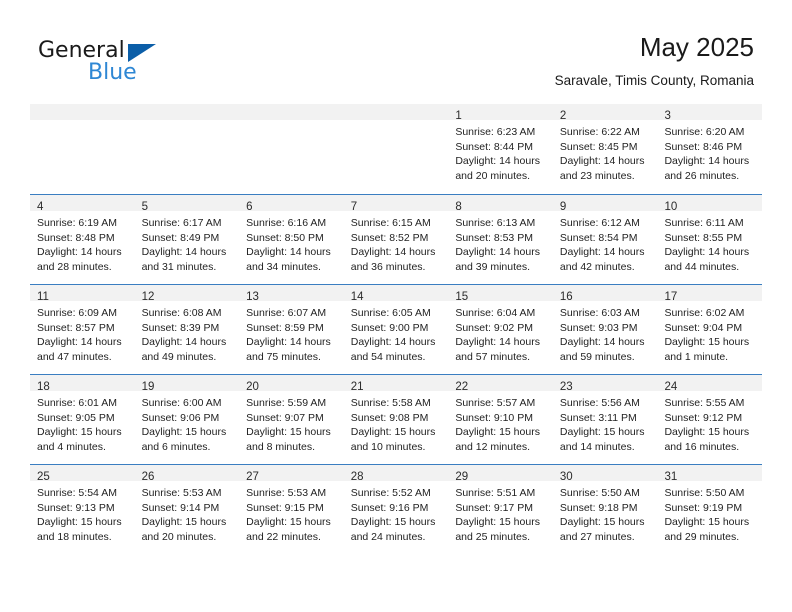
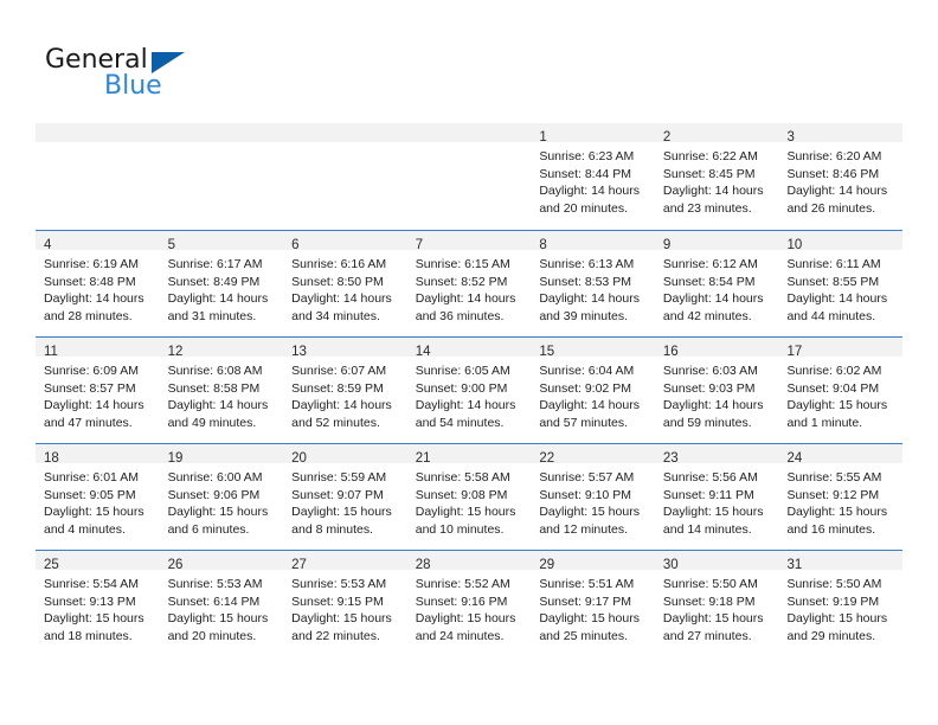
  General
  Blue
- May 2025
- Saravale, Timis County, Romania
  1
  Sunrise: 6:23 AM
  Sunset: 8:44 PM
  Daylight: 14 hours
  and 20 minutes.
  2
  Sunrise: 6:22 AM
  Sunset: 8:45 PM
  Daylight: 14 hours
  and 23 minutes.
  3
  Sunrise: 6:20 AM
  Sunset: 8:46 PM
  Daylight: 14 hours
  and 26 minutes.
  4
  Sunrise: 6:19 AM
  Sunset: 8:48 PM
  Daylight: 14 hours
  and 28 minutes.
  5
  Sunrise: 6:17 AM
  Sunset: 8:49 PM
  Daylight: 14 hours
  and 31 minutes.
  6
  Sunrise: 6:16 AM
  Sunset: 8:50 PM
  Daylight: 14 hours
  and 34 minutes.
  7
  Sunrise: 6:15 AM
  Sunset: 8:52 PM
  Daylight: 14 hours
  and 36 minutes.
  8
  Sunrise: 6:13 AM
  Sunset: 8:53 PM
  Daylight: 14 hours
  and 39 minutes.
  9
  Sunrise: 6:12 AM
  Sunset: 8:54 PM
  Daylight: 14 hours
  and 42 minutes.
  10
  Sunrise: 6:11 AM
  Sunset: 8:55 PM
  Daylight: 14 hours
  and 44 minutes.
  11
  Sunrise: 6:09 AM
  Sunset: 8:57 PM
  Daylight: 14 hours
  and 47 minutes.
  12
  Sunrise: 6:08 AM
- Sunset: 8:39 PM
+ Sunset: 8:58 PM
  Daylight: 14 hours
  and 49 minutes.
  13
  Sunrise: 6:07 AM
  Sunset: 8:59 PM
  Daylight: 14 hours
- and 75 minutes.
+ and 52 minutes.
  14
  Sunrise: 6:05 AM
  Sunset: 9:00 PM
  Daylight: 14 hours
  and 54 minutes.
  15
  Sunrise: 6:04 AM
  Sunset: 9:02 PM
  Daylight: 14 hours
  and 57 minutes.
  16
  Sunrise: 6:03 AM
  Sunset: 9:03 PM
  Daylight: 14 hours
  and 59 minutes.
  17
  Sunrise: 6:02 AM
  Sunset: 9:04 PM
  Daylight: 15 hours
  and 1 minute.
  18
  Sunrise: 6:01 AM
  Sunset: 9:05 PM
  Daylight: 15 hours
  and 4 minutes.
  19
  Sunrise: 6:00 AM
  Sunset: 9:06 PM
  Daylight: 15 hours
  and 6 minutes.
  20
  Sunrise: 5:59 AM
  Sunset: 9:07 PM
  Daylight: 15 hours
  and 8 minutes.
  21
  Sunrise: 5:58 AM
  Sunset: 9:08 PM
  Daylight: 15 hours
  and 10 minutes.
  22
  Sunrise: 5:57 AM
  Sunset: 9:10 PM
  Daylight: 15 hours
  and 12 minutes.
  23
  Sunrise: 5:56 AM
- Sunset: 3:11 PM
+ Sunset: 9:11 PM
  Daylight: 15 hours
  and 14 minutes.
  24
  Sunrise: 5:55 AM
  Sunset: 9:12 PM
  Daylight: 15 hours
  and 16 minutes.
  25
  Sunrise: 5:54 AM
  Sunset: 9:13 PM
  Daylight: 15 hours
  and 18 minutes.
  26
  Sunrise: 5:53 AM
- Sunset: 9:14 PM
+ Sunset: 6:14 PM
  Daylight: 15 hours
  and 20 minutes.
  27
  Sunrise: 5:53 AM
  Sunset: 9:15 PM
  Daylight: 15 hours
  and 22 minutes.
  28
  Sunrise: 5:52 AM
  Sunset: 9:16 PM
  Daylight: 15 hours
  and 24 minutes.
  29
  Sunrise: 5:51 AM
  Sunset: 9:17 PM
  Daylight: 15 hours
  and 25 minutes.
  30
  Sunrise: 5:50 AM
  Sunset: 9:18 PM
  Daylight: 15 hours
  and 27 minutes.
  31
  Sunrise: 5:50 AM
  Sunset: 9:19 PM
  Daylight: 15 hours
  and 29 minutes.
